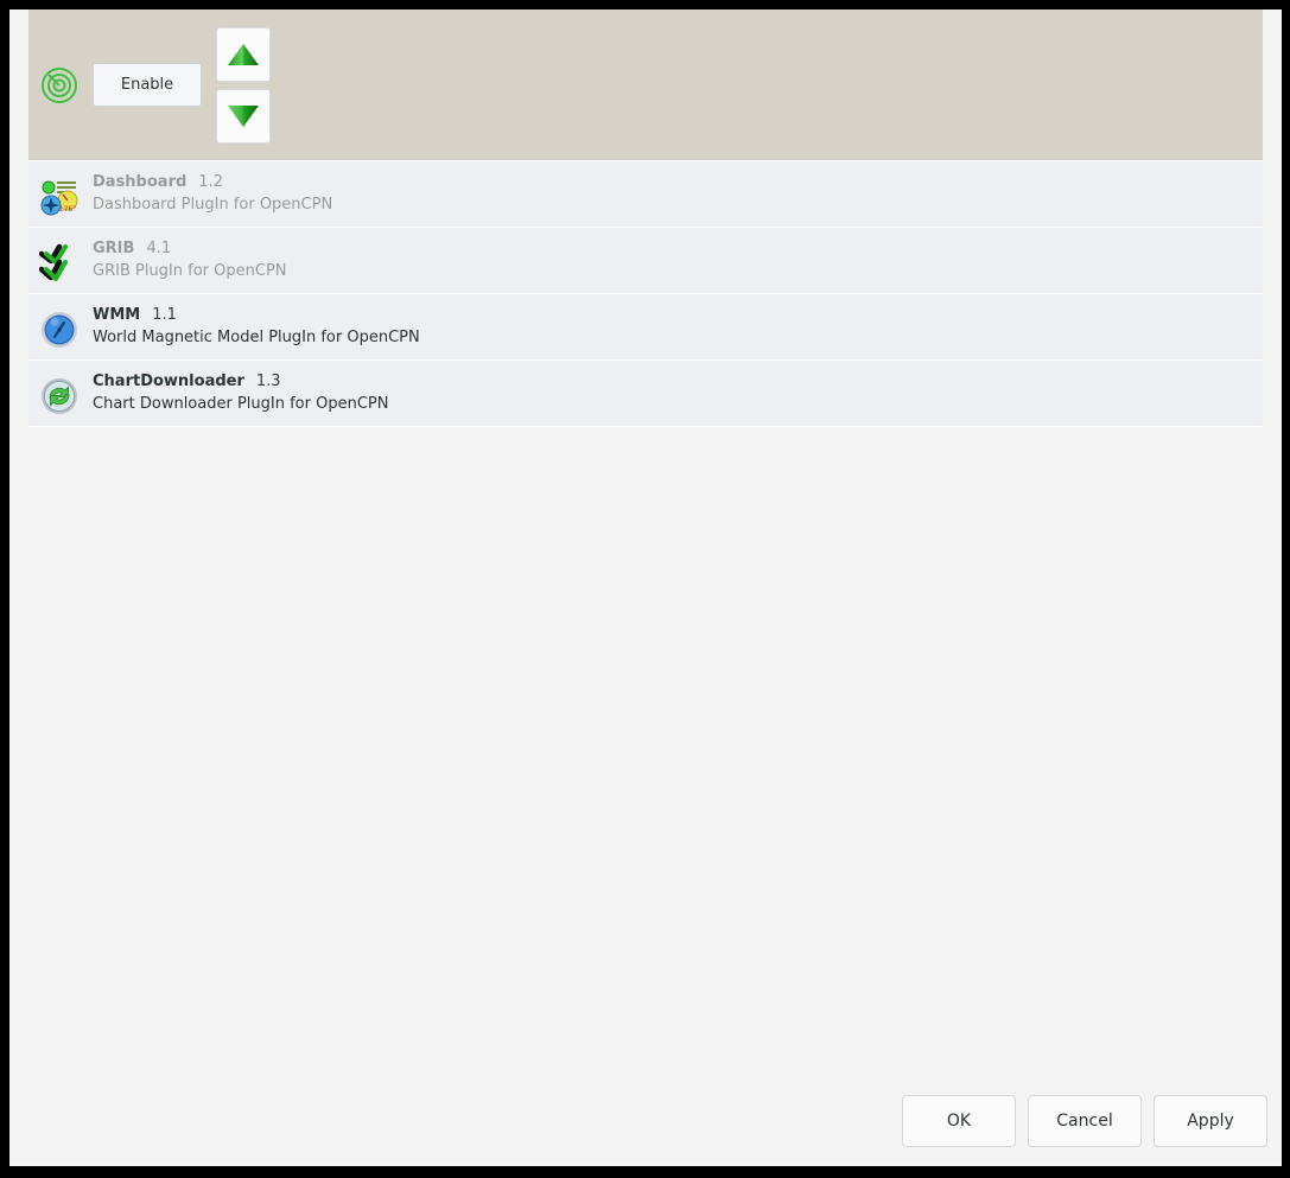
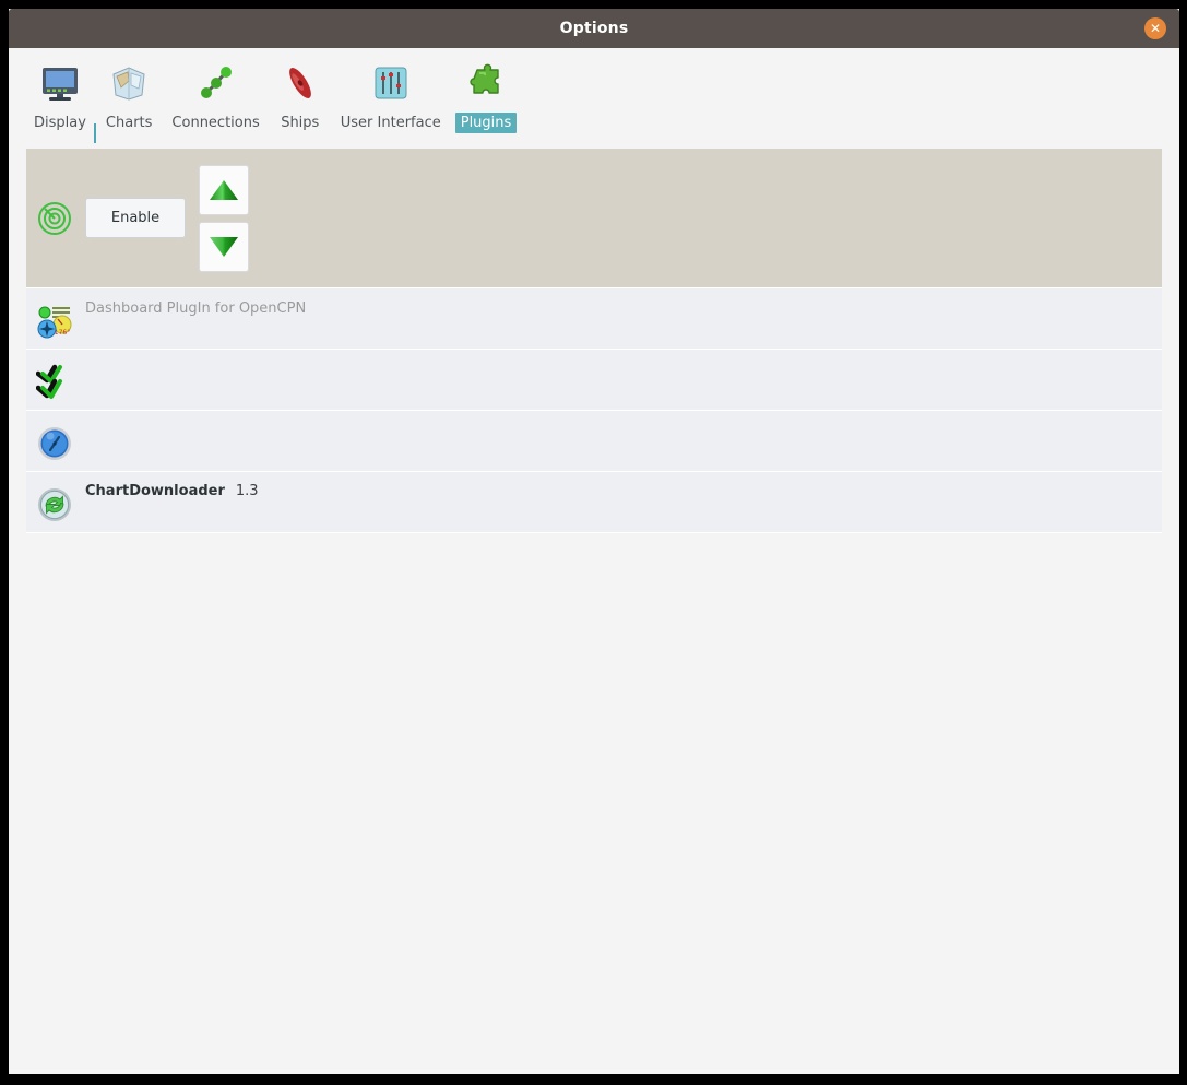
+ Options
+ ✕
+ Display
+ Charts
+ Connections
+ Ships
+ User Interface
+ Plugins
  Enable
- Dashboard
- 1.2
  Dashboard PlugIn for OpenCPN
- GRIB
- 4.1
- GRIB PlugIn for OpenCPN
- WMM
- 1.1
- World Magnetic Model PlugIn for OpenCPN
  ChartDownloader
  1.3
- Chart Downloader PlugIn for OpenCPN
- OK
- Cancel
- Apply
